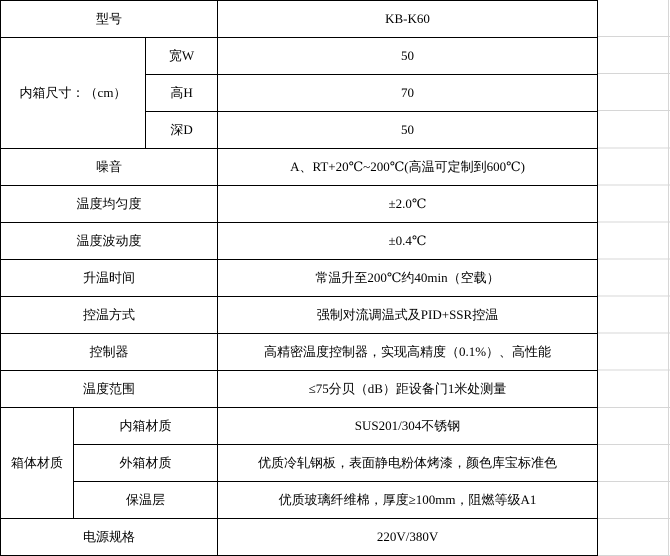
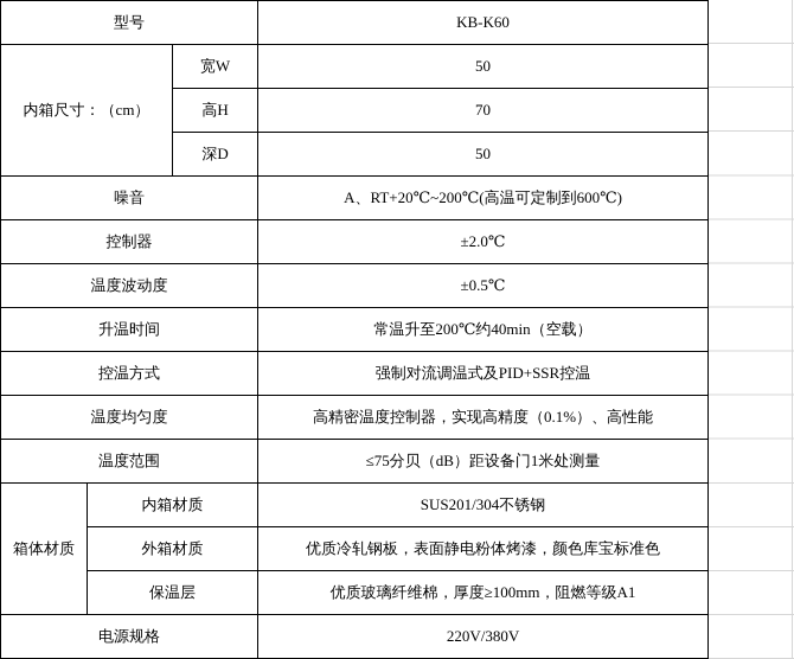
  型号	KB-K60
  内箱尺寸：（cm）	宽W	50
  高H	70
  深D	50
  噪音	A、RT+20℃~200℃(高温可定制到600℃)
- 温度均匀度	±2.0℃
+ 控制器	±2.0℃
- 温度波动度	±0.4℃
+ 温度波动度	±0.5℃
  升温时间	常温升至200℃约40min（空载）
  控温方式	强制对流调温式及PID+SSR控温
- 控制器	高精密温度控制器，实现高精度（0.1%）、高性能
+ 温度均匀度	高精密温度控制器，实现高精度（0.1%）、高性能
  温度范围	≤75分贝（dB）距设备门1米处测量
  箱体材质	内箱材质	SUS201/304不锈钢
  外箱材质	优质冷轧钢板，表面静电粉体烤漆，颜色库宝标准色
  保温层	优质玻璃纤维棉，厚度≥100mm，阻燃等级A1
  电源规格	220V/380V
